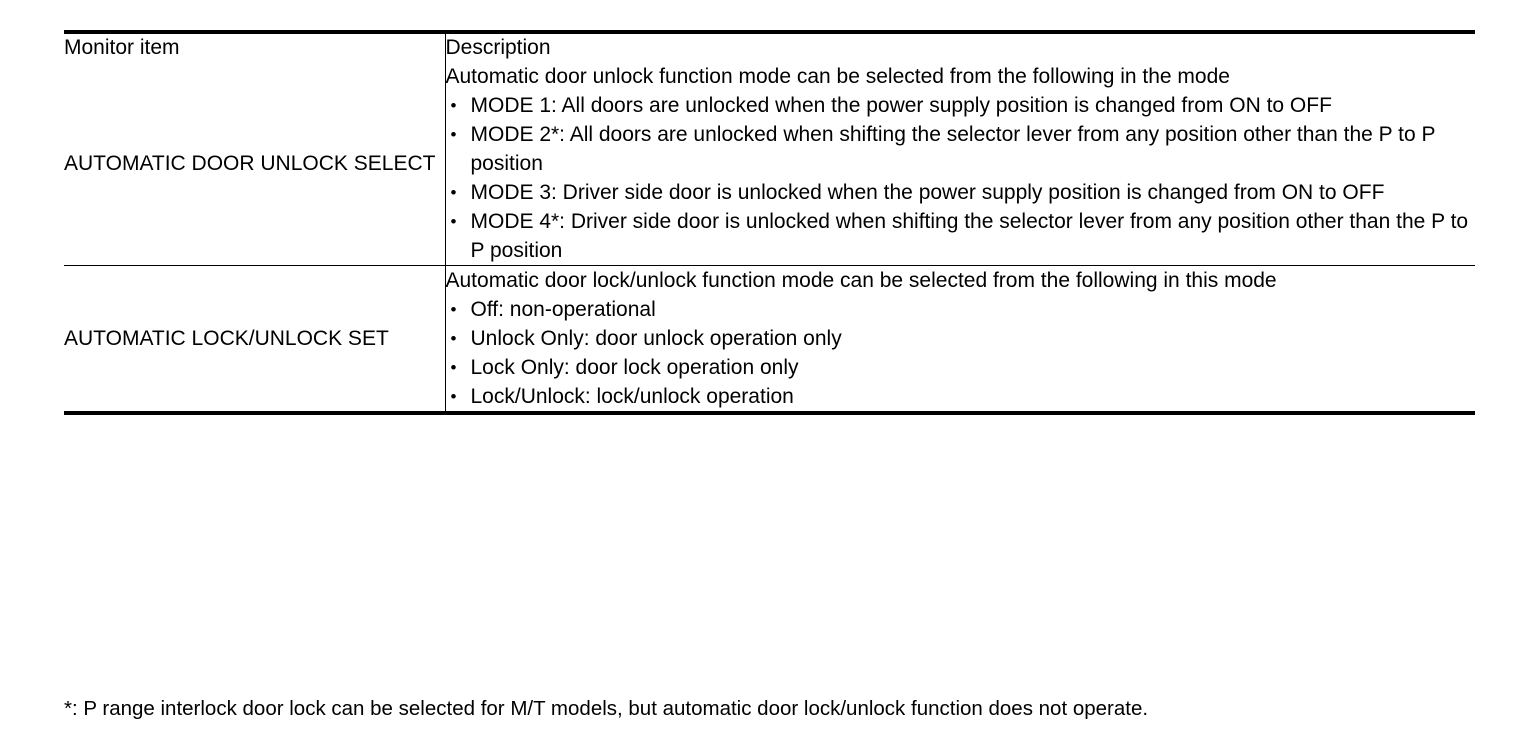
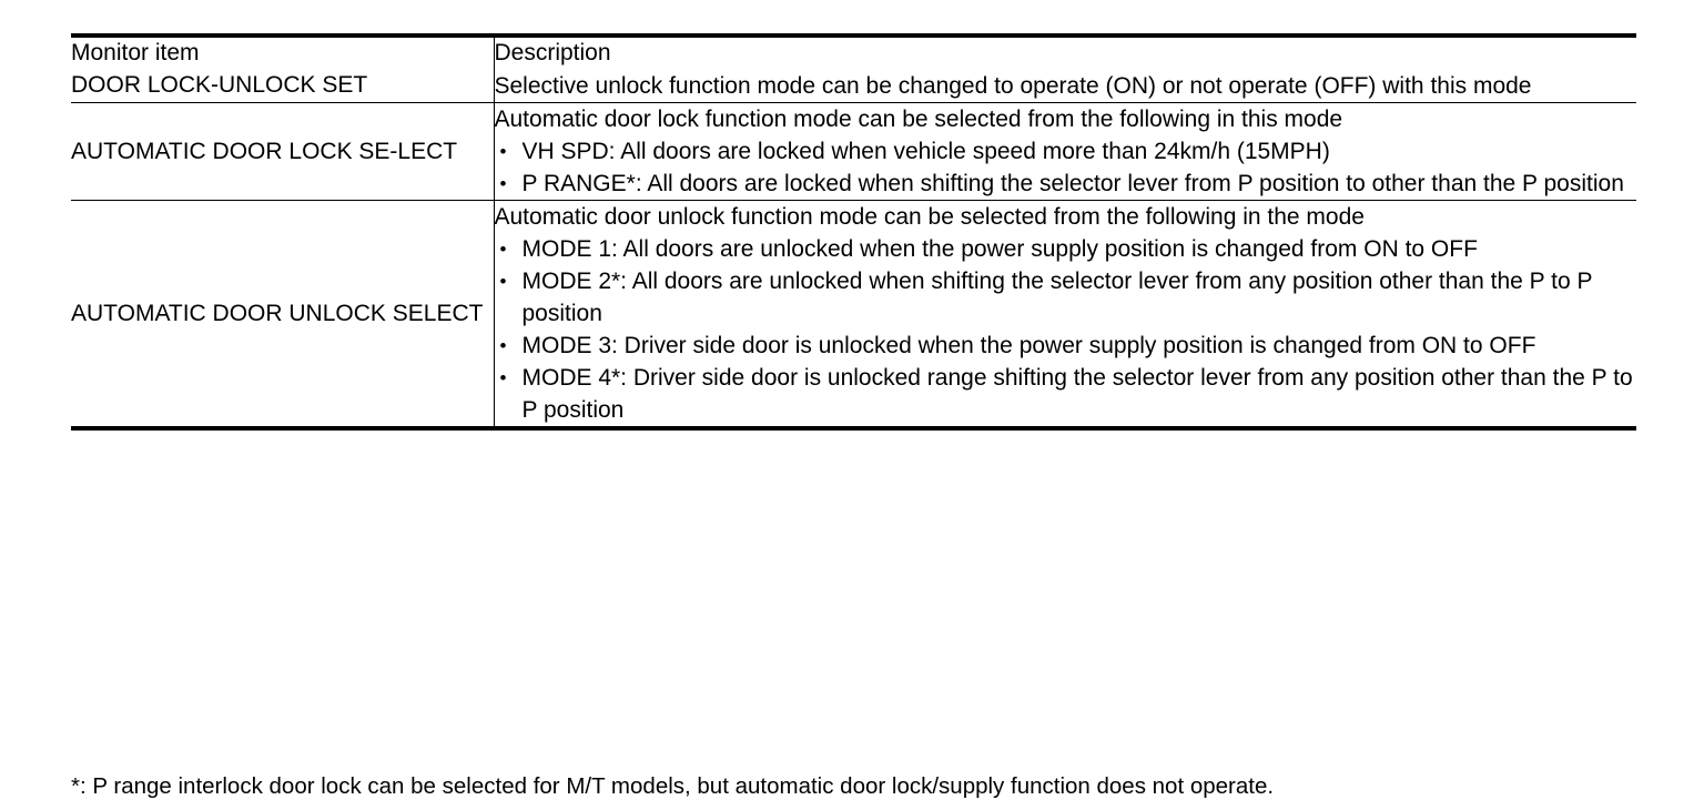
  Monitor item	Description
+ DOOR LOCK-UNLOCK SET	Selective unlock function mode can be changed to operate (ON) or not operate (OFF) with this mode
+ AUTOMATIC DOOR LOCK SE-LECT	Automatic door lock function mode can be selected from the following in this mode VH SPD: All doors are locked when vehicle speed more than 24km/h (15MPH) P RANGE*: All doors are locked when shifting the selector lever from P position to other than the P position
- AUTOMATIC DOOR UNLOCK SELECT	Automatic door unlock function mode can be selected from the following in the mode MODE 1: All doors are unlocked when the power supply position is changed from ON to OFF MODE 2*: All doors are unlocked when shifting the selector lever from any position other than the P to P position MODE 3: Driver side door is unlocked when the power supply position is changed from ON to OFF MODE 4*: Driver side door is unlocked when shifting the selector lever from any position other than the P to P position
+ AUTOMATIC DOOR UNLOCK SELECT	Automatic door unlock function mode can be selected from the following in the mode MODE 1: All doors are unlocked when the power supply position is changed from ON to OFF MODE 2*: All doors are unlocked when shifting the selector lever from any position other than the P to P position MODE 3: Driver side door is unlocked when the power supply position is changed from ON to OFF MODE 4*: Driver side door is unlocked range shifting the selector lever from any position other than the P to P position
- AUTOMATIC LOCK/UNLOCK SET	Automatic door lock/unlock function mode can be selected from the following in this mode Off: non-operational Unlock Only: door unlock operation only Lock Only: door lock operation only Lock/Unlock: lock/unlock operation
- *: P range interlock door lock can be selected for M/T models, but automatic door lock/unlock function does not operate.
+ *: P range interlock door lock can be selected for M/T models, but automatic door lock/supply function does not operate.
